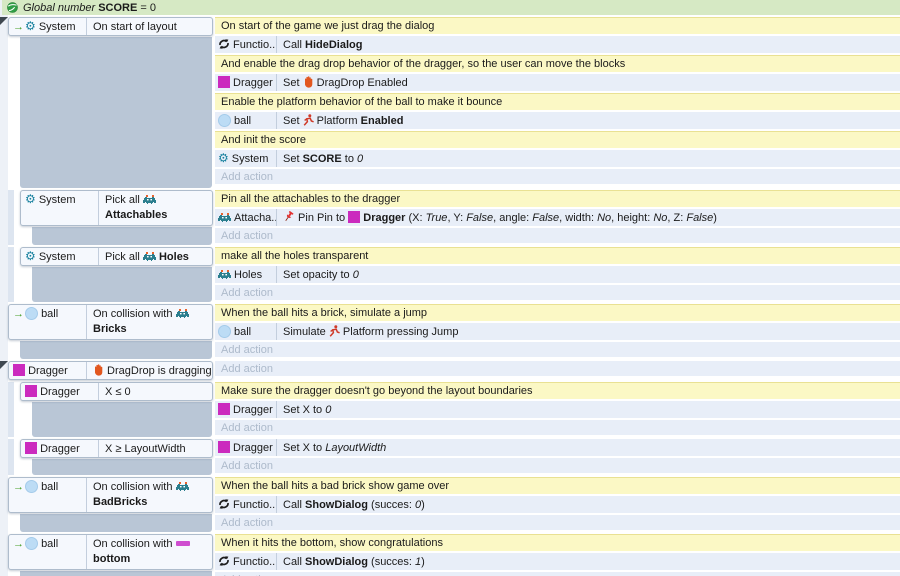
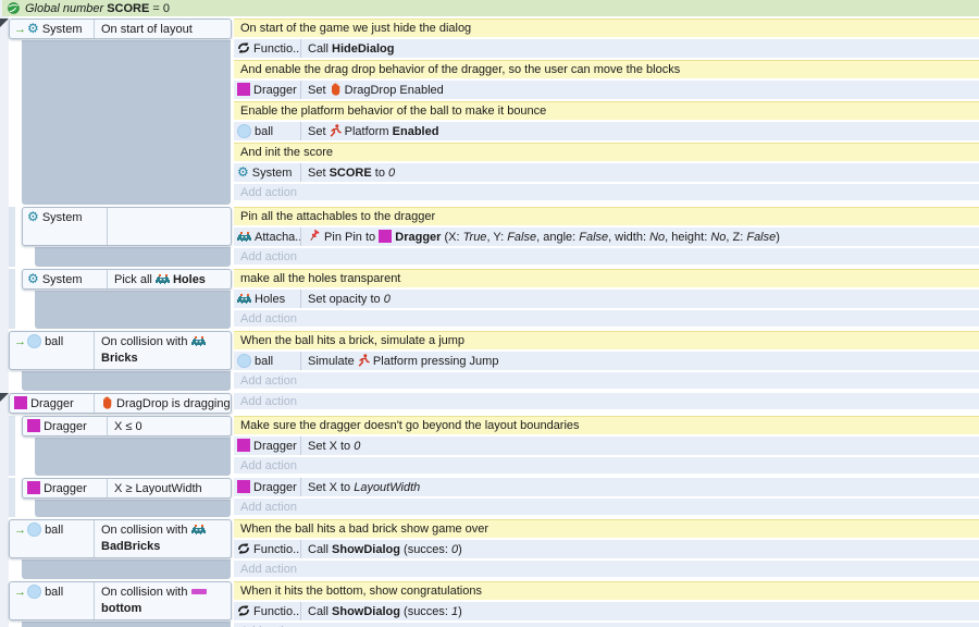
  Global number SCORE = 0
  →⚙ System
  On start of layout
- On start of the game we just drag the dialog
+ On start of the game we just hide the dialog
  Functio..
  Call HideDialog
  And enable the drag drop behavior of the dragger, so the user can move the blocks
  Dragger
  Set DragDrop Enabled
  Enable the platform behavior of the ball to make it bounce
  ball
  Set Platform Enabled
  And init the score
  ⚙
  System
  Set SCORE to 0
  Add action
  ⚙ System
- Pick all
- Attachables
  Pin all the attachables to the dragger
  Attacha..
  Pin Pin to Dragger (X: True, Y: False, angle: False, width: No, height: No, Z: False)
  Add action
  ⚙ System
  Pick all Holes
  make all the holes transparent
  Holes
  Set opacity to 0
  Add action
  → ball
  On collision with
  Bricks
  When the ball hits a brick, simulate a jump
  ball
  Simulate Platform pressing Jump
  Add action
  Dragger
  DragDrop is dragging
  Add action
  Dragger
  X ≤ 0
  Make sure the dragger doesn't go beyond the layout boundaries
  Dragger
  Set X to 0
  Add action
  Dragger
  X ≥ LayoutWidth
  Dragger
  Set X to LayoutWidth
  Add action
  → ball
  On collision with
  BadBricks
  When the ball hits a bad brick show game over
  Functio..
  Call ShowDialog (succes: 0)
  Add action
  → ball
  On collision with
  bottom
  When it hits the bottom, show congratulations
  Functio..
  Call ShowDialog (succes: 1)
